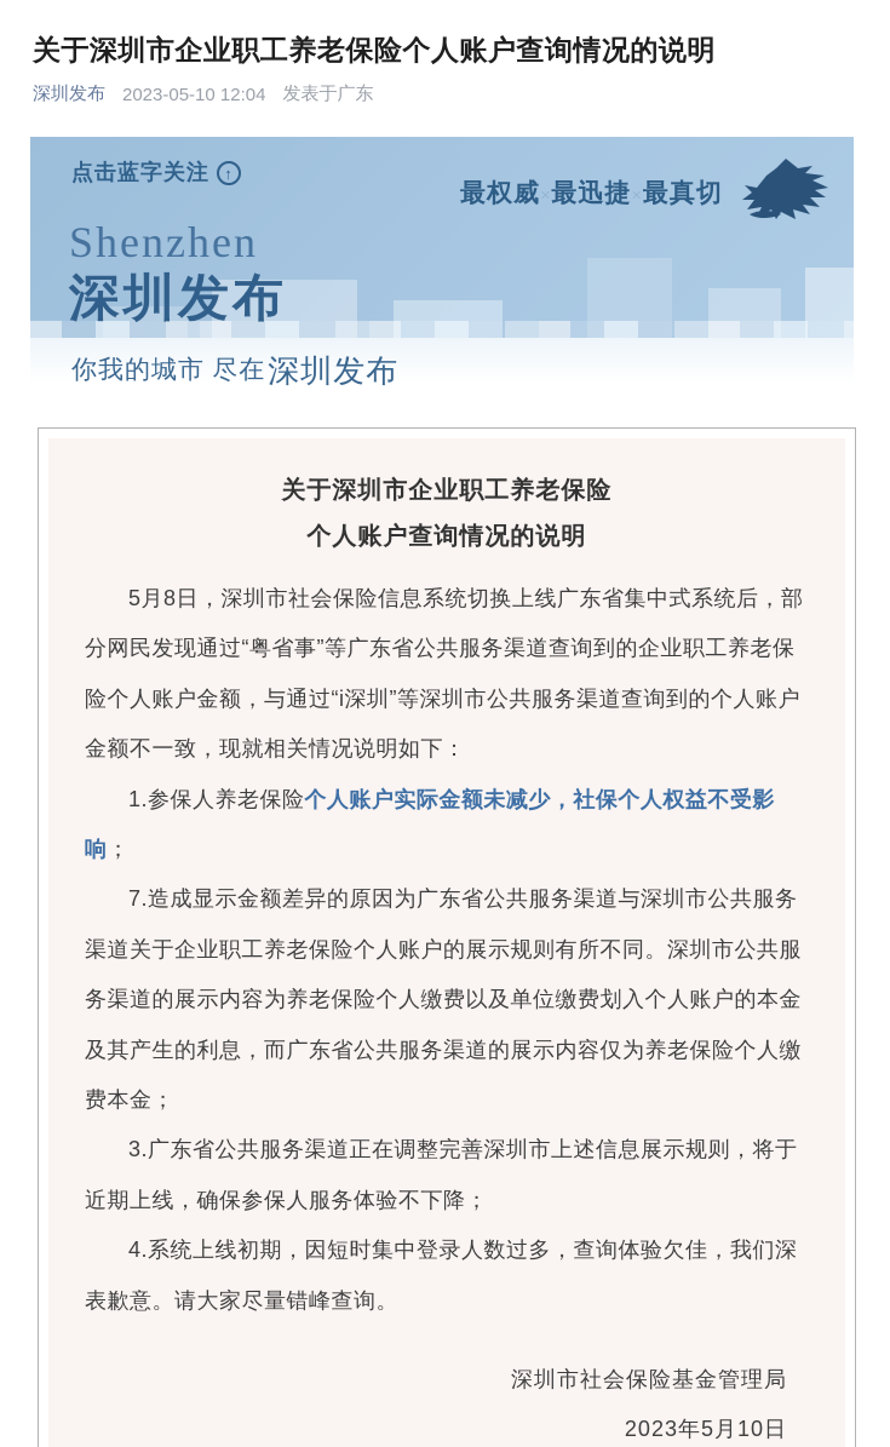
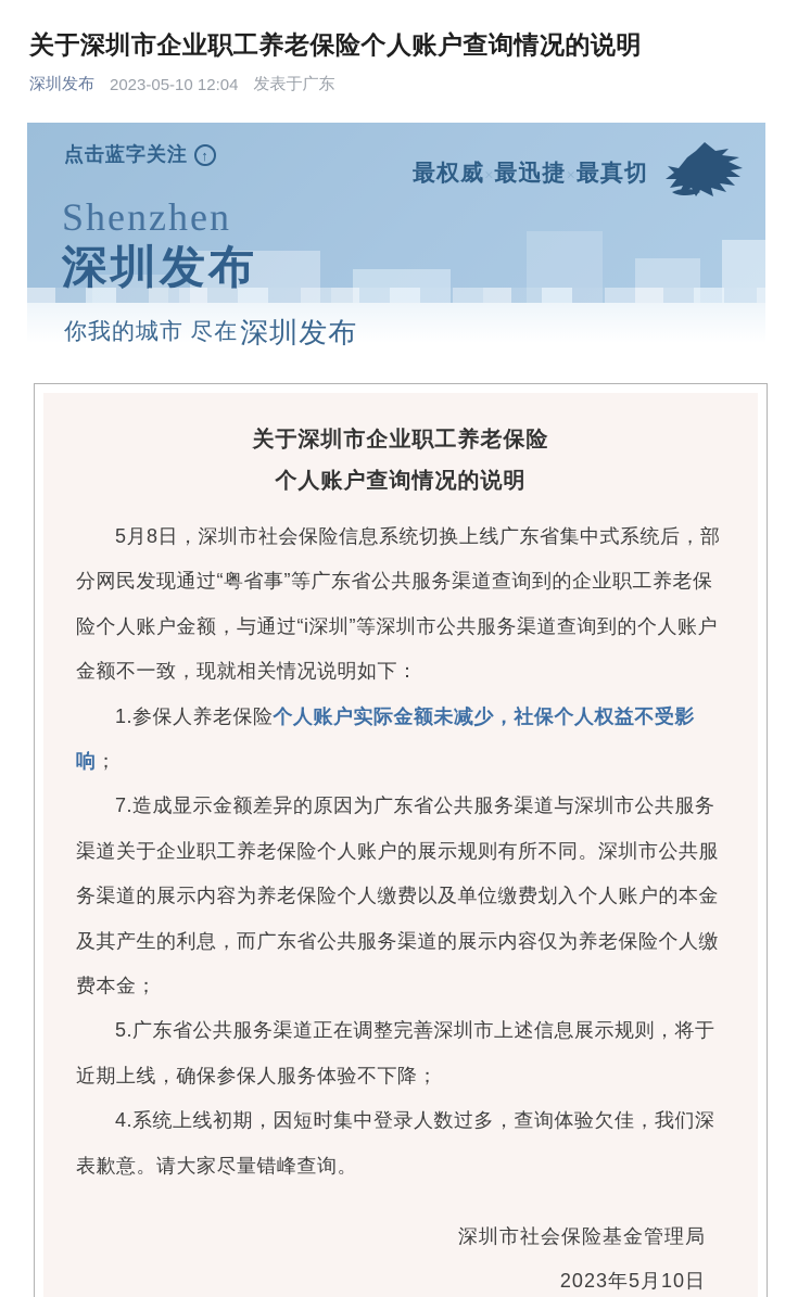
  关于深圳市企业职工养老保险个人账户查询情况的说明
  深圳发布
  2023-05-10 12:04
  发表于广东
  点击蓝字关注
  ↑
  最权威×最迅捷×最真切
  Shenzhen
  深圳发布
  你我的城市 尽在
  深圳发布
  关于深圳市企业职工养老保险
  个人账户查询情况的说明
  5月8日，深圳市社会保险信息系统切换上线广东省集中式系统后，部分网民发现通过“粤省事”等广东省公共服务渠道查询到的企业职工养老保险个人账户金额，与通过“i深圳”等深圳市公共服务渠道查询到的个人账户金额不一致，现就相关情况说明如下：
  1.参保人养老保险个人账户实际金额未减少，社保个人权益不受影响；
  7.造成显示金额差异的原因为广东省公共服务渠道与深圳市公共服务渠道关于企业职工养老保险个人账户的展示规则有所不同。深圳市公共服务渠道的展示内容为养老保险个人缴费以及单位缴费划入个人账户的本金及其产生的利息，而广东省公共服务渠道的展示内容仅为养老保险个人缴费本金；
- 3.广东省公共服务渠道正在调整完善深圳市上述信息展示规则，将于近期上线，确保参保人服务体验不下降；
+ 5.广东省公共服务渠道正在调整完善深圳市上述信息展示规则，将于近期上线，确保参保人服务体验不下降；
  4.系统上线初期，因短时集中登录人数过多，查询体验欠佳，我们深表歉意。请大家尽量错峰查询。
  深圳市社会保险基金管理局
  2023年5月10日
